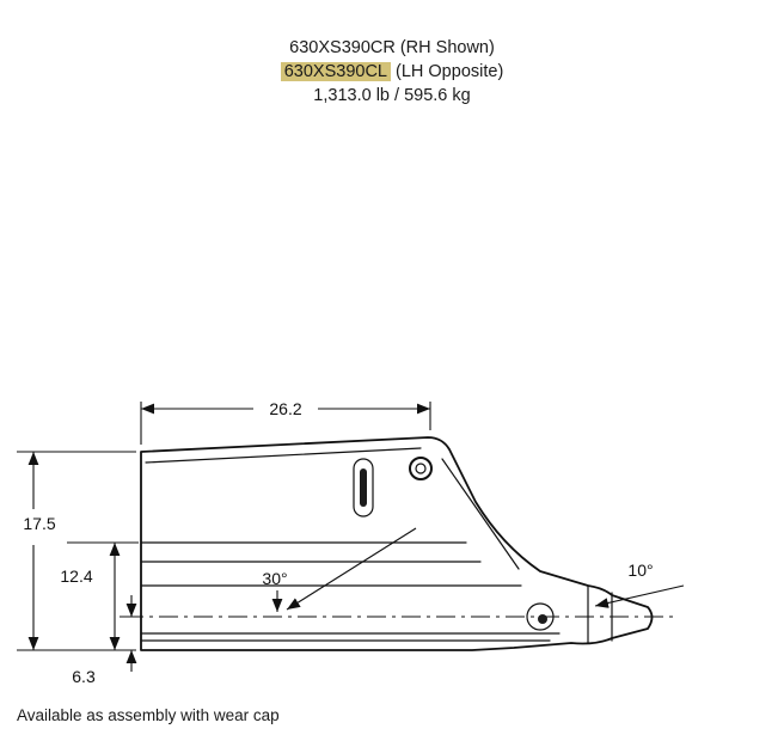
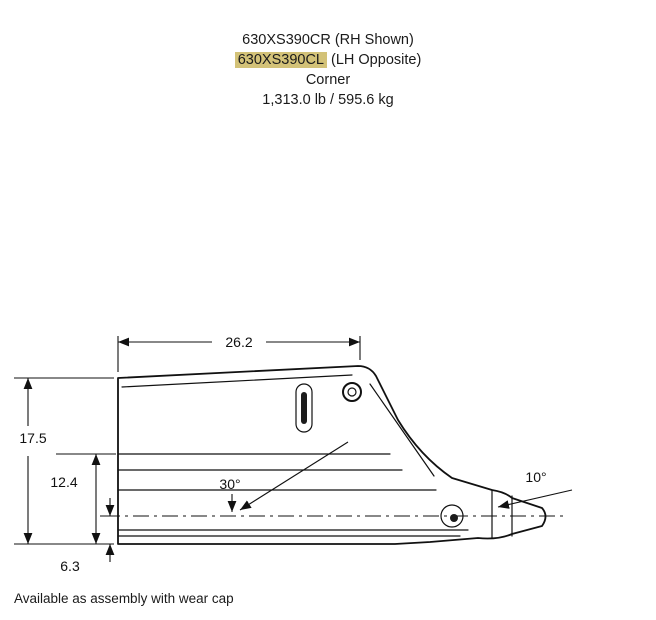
  630XS390CR (RH Shown)
  630XS390CL (LH Opposite)
+ Corner
  1,313.0 lb / 595.6 kg
  26.2
  17.5
  12.4
  6.3
  30°
  10°
  Available as assembly with wear cap
